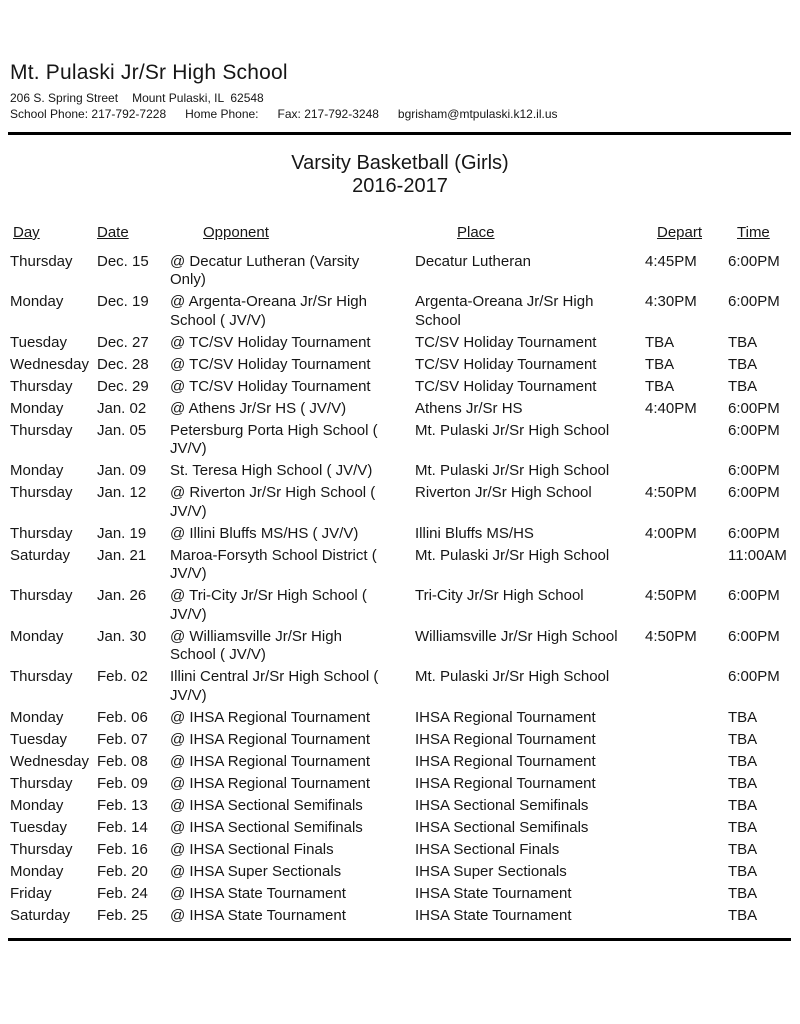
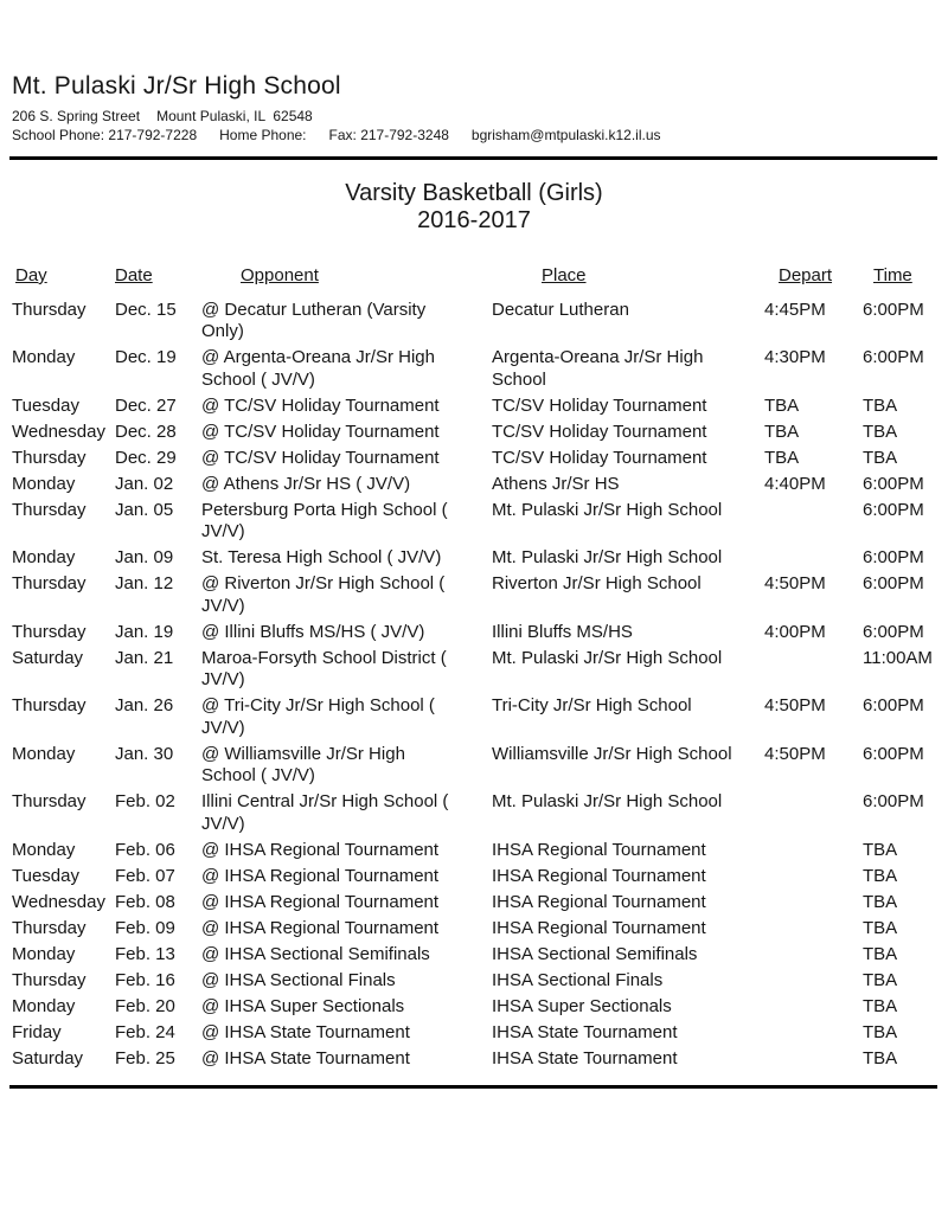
  Mt. Pulaski Jr/Sr High School
  206 S. Spring Street Mount Pulaski, IL 62548
  School Phone: 217-792-7228 Home Phone: Fax: 217-792-3248 bgrisham@mtpulaski.k12.il.us
  Varsity Basketball (Girls)
  2016-2017
  Day	Date	Opponent	Place	Depart	Time
  Thursday	Dec. 15	@ Decatur Lutheran (Varsity Only)	Decatur Lutheran	4:45PM	6:00PM
  Monday	Dec. 19	@ Argenta-Oreana Jr/Sr High School ( JV/V)	Argenta-Oreana Jr/Sr High School	4:30PM	6:00PM
  Tuesday	Dec. 27	@ TC/SV Holiday Tournament	TC/SV Holiday Tournament	TBA	TBA
  Wednesday	Dec. 28	@ TC/SV Holiday Tournament	TC/SV Holiday Tournament	TBA	TBA
  Thursday	Dec. 29	@ TC/SV Holiday Tournament	TC/SV Holiday Tournament	TBA	TBA
  Monday	Jan. 02	@ Athens Jr/Sr HS ( JV/V)	Athens Jr/Sr HS	4:40PM	6:00PM
  Thursday	Jan. 05	Petersburg Porta High School ( JV/V)	Mt. Pulaski Jr/Sr High School		6:00PM
  Monday	Jan. 09	St. Teresa High School ( JV/V)	Mt. Pulaski Jr/Sr High School		6:00PM
  Thursday	Jan. 12	@ Riverton Jr/Sr High School ( JV/V)	Riverton Jr/Sr High School	4:50PM	6:00PM
  Thursday	Jan. 19	@ Illini Bluffs MS/HS ( JV/V)	Illini Bluffs MS/HS	4:00PM	6:00PM
  Saturday	Jan. 21	Maroa-Forsyth School District ( JV/V)	Mt. Pulaski Jr/Sr High School		11:00AM
  Thursday	Jan. 26	@ Tri-City Jr/Sr High School ( JV/V)	Tri-City Jr/Sr High School	4:50PM	6:00PM
  Monday	Jan. 30	@ Williamsville Jr/Sr High School ( JV/V)	Williamsville Jr/Sr High School	4:50PM	6:00PM
  Thursday	Feb. 02	Illini Central Jr/Sr High School ( JV/V)	Mt. Pulaski Jr/Sr High School		6:00PM
  Monday	Feb. 06	@ IHSA Regional Tournament	IHSA Regional Tournament		TBA
  Tuesday	Feb. 07	@ IHSA Regional Tournament	IHSA Regional Tournament		TBA
  Wednesday	Feb. 08	@ IHSA Regional Tournament	IHSA Regional Tournament		TBA
  Thursday	Feb. 09	@ IHSA Regional Tournament	IHSA Regional Tournament		TBA
  Monday	Feb. 13	@ IHSA Sectional Semifinals	IHSA Sectional Semifinals		TBA
- Tuesday	Feb. 14	@ IHSA Sectional Semifinals	IHSA Sectional Semifinals		TBA
  Thursday	Feb. 16	@ IHSA Sectional Finals	IHSA Sectional Finals		TBA
  Monday	Feb. 20	@ IHSA Super Sectionals	IHSA Super Sectionals		TBA
  Friday	Feb. 24	@ IHSA State Tournament	IHSA State Tournament		TBA
  Saturday	Feb. 25	@ IHSA State Tournament	IHSA State Tournament		TBA
